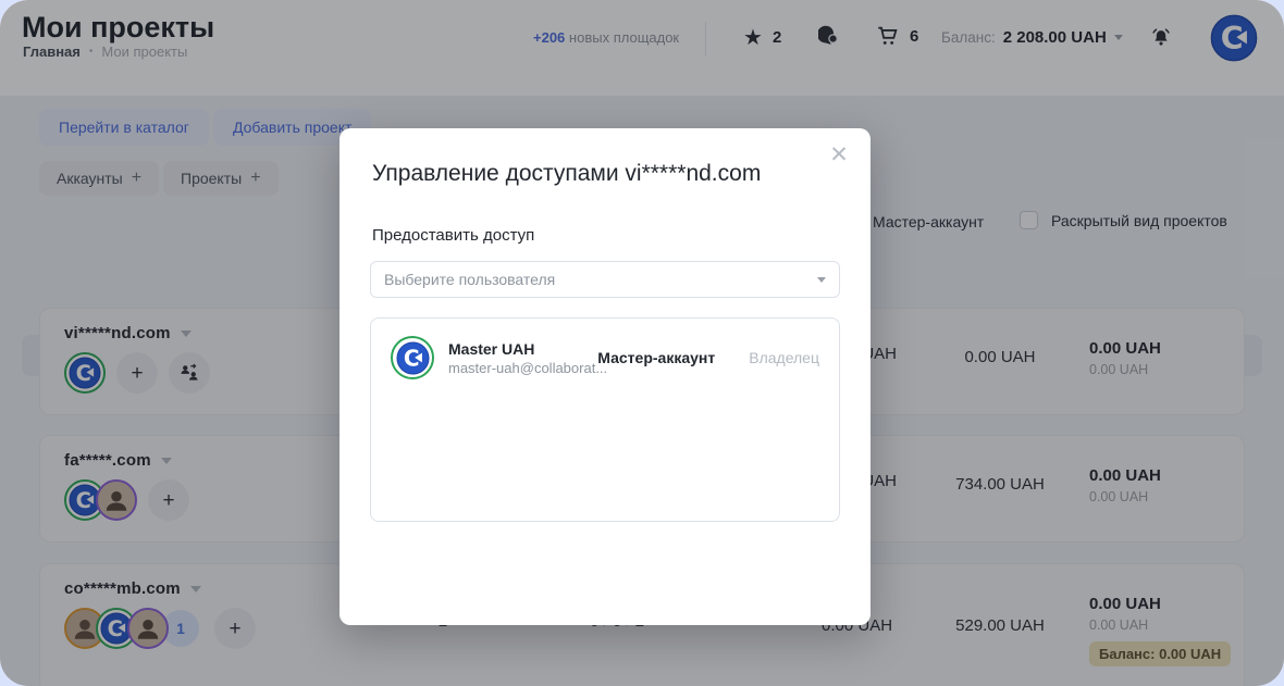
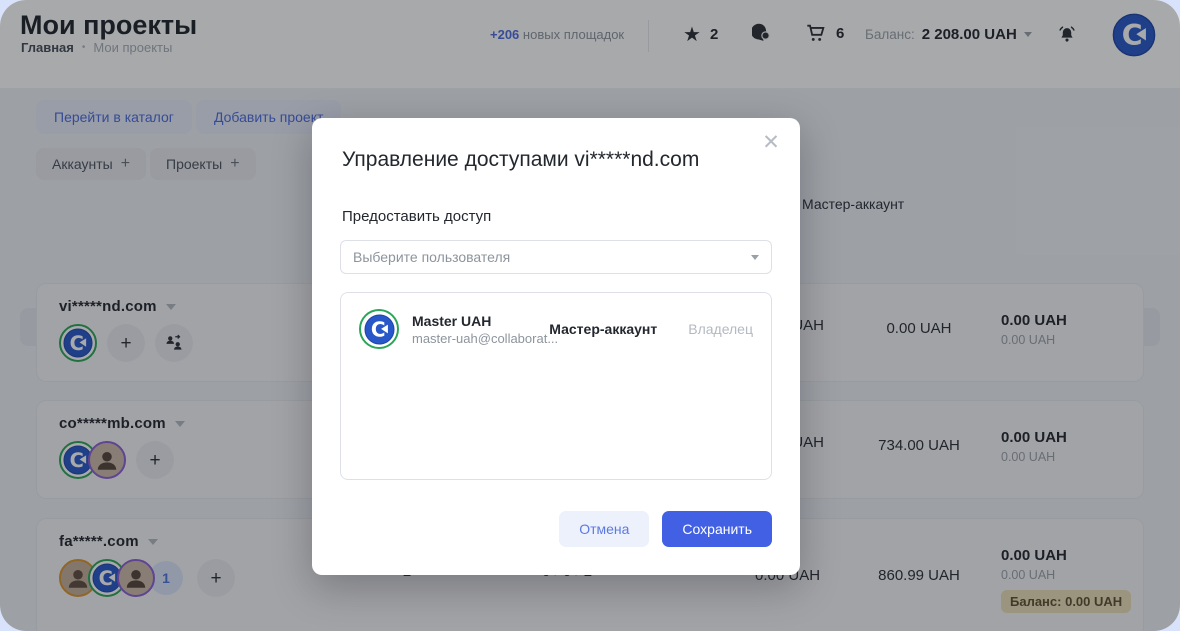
  Мои проекты
  Главная
  •
  Мои проекты
  +206 новых площадок
  ★
  2
  6
  Баланс:
  2 208.00 UAH
  Перейти в каталог
  Добавить проект
  Мастер-аккаунт
- Раскрытый вид проектов
  Аккаунты
  +
  Проекты
  +
  vi*****nd.com
  +
  0.00 UAH
  0.00 UAH
  0.00 UAH
- fa*****.com
+ co*****mb.com
  +
  734.00 UAH
  0.00 UAH
  0.00 UAH
- co*****mb.com
+ fa*****.com
  1
  +
  0.00 UAH
- 529.00 UAH
+ 860.99 UAH
  0.00 UAH
  0.00 UAH
  Баланс: 0.00 UAH
  ✕
  Управление доступами vi*****nd.com
  Предоставить доступ
  Выберите пользователя
  Master UAH
  master-uah@collaborat...
  Мастер-аккаунт
  Владелец
+ Отмена
+ Сохранить
